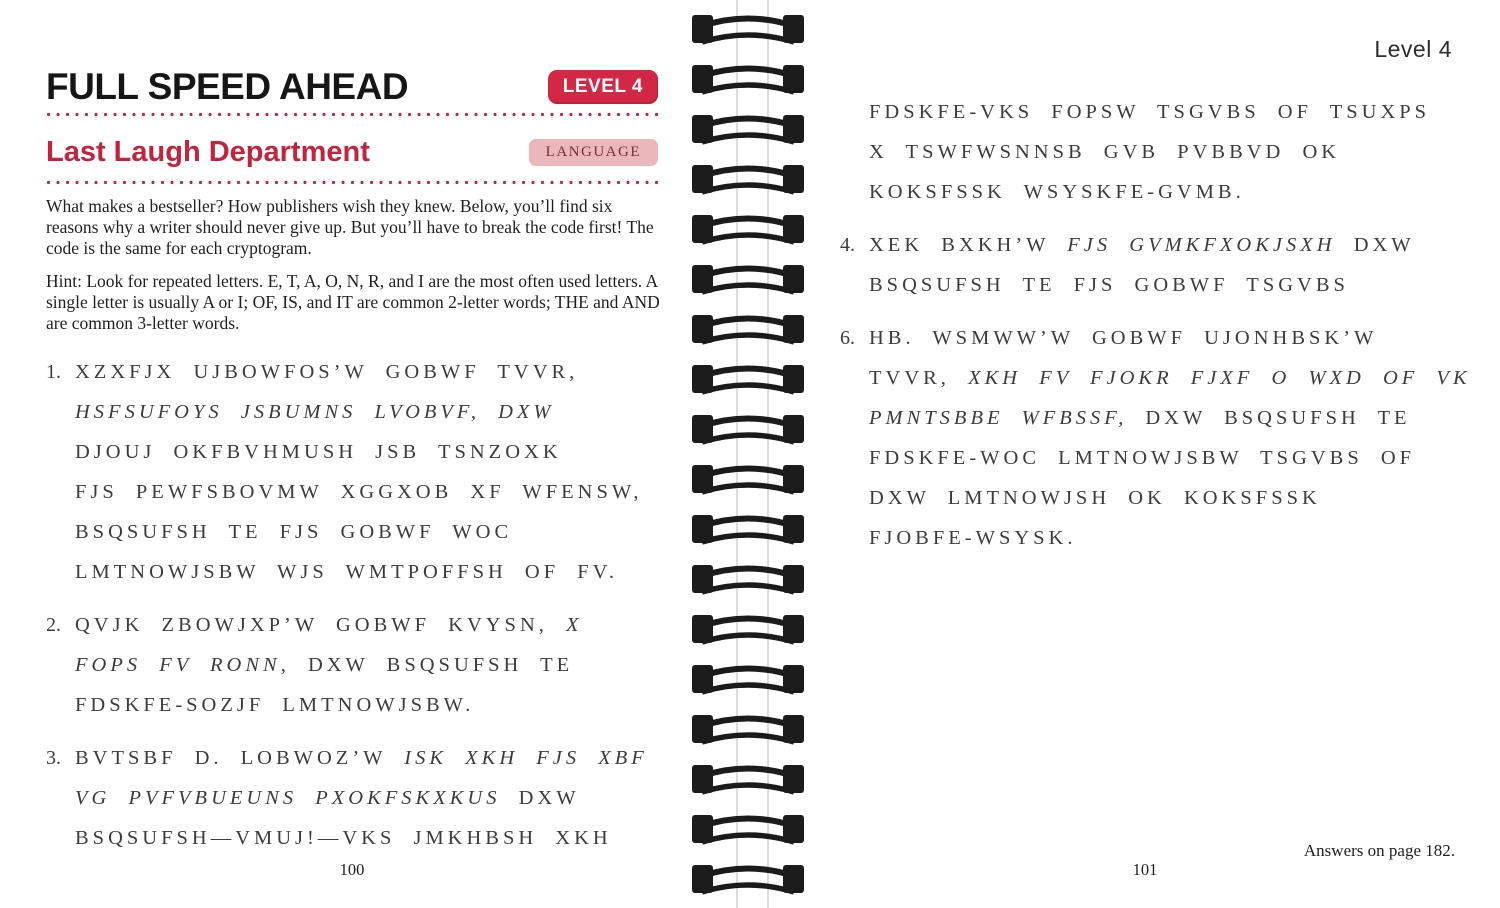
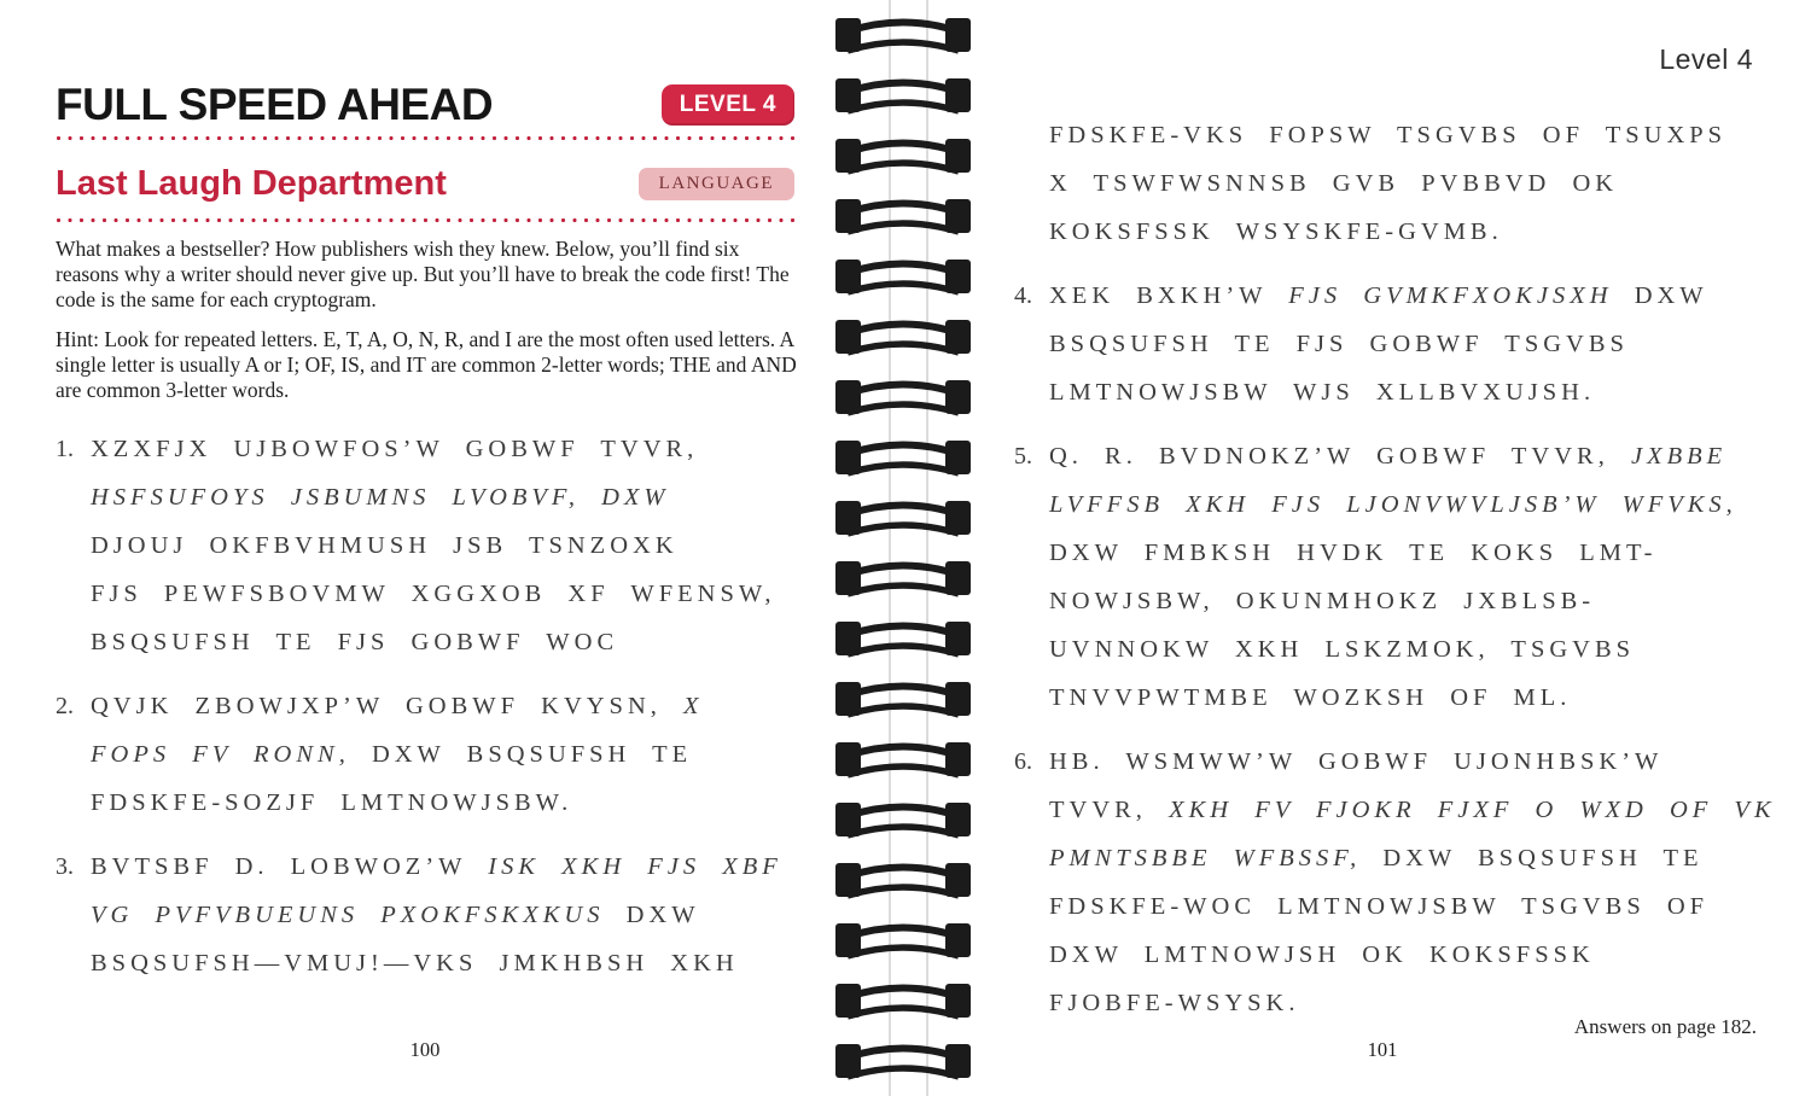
  FULL SPEED AHEAD
  LEVEL 4
  Last Laugh Department
  LANGUAGE
  What makes a bestseller? How publishers wish they knew. Below, you’ll find six reasons why a writer should never give up. But you’ll have to break the code first! The code is the same for each cryptogram.
  Hint: Look for repeated letters. E, T, A, O, N, R, and I are the most often used letters. A single letter is usually A or I; OF, IS, and IT are common 2-letter words; THE and AND are common 3-letter words.
  1.
  XZXFJX UJBOWFOS’W GOBWF TVVR,
  HSFSUFOYS JSBUMNS LVOBVF, DXW
  DJOUJ OKFBVHMUSH JSB TSNZOXK
  FJS PEWFSBOVMW XGGXOB XF WFENSW,
  BSQSUFSH TE FJS GOBWF WOC
- LMTNOWJSBW WJS WMTPOFFSH OF FV.
  2.
  QVJK ZBOWJXP’W GOBWF KVYSN, X
  FOPS FV RONN, DXW BSQSUFSH TE
  FDSKFE-SOZJF LMTNOWJSBW.
  3.
  BVTSBF D. LOBWOZ’W ISK XKH FJS XBF
  VG PVFVBUEUNS PXOKFSKXKUS DXW
  BSQSUFSH—VMUJ!—VKS JMKHBSH XKH
  100
  Level 4
  FDSKFE-VKS FOPSW TSGVBS OF TSUXPS
  X TSWFWSNNSB GVB PVBBVD OK
  KOKSFSSK WSYSKFE-GVMB.
  4.
  XEK BXKH’W FJS GVMKFXOKJSXH DXW
  BSQSUFSH TE FJS GOBWF TSGVBS
+ LMTNOWJSBW WJS XLLBVXUJSH.
+ 5.
+ Q. R. BVDNOKZ’W GOBWF TVVR, JXBBE
+ LVFFSB XKH FJS LJONVWVLJSB’W WFVKS,
+ DXW FMBKSH HVDK TE KOKS LMT-
+ NOWJSBW, OKUNMHOKZ JXBLSB-
+ UVNNOKW XKH LSKZMOK, TSGVBS
+ TNVVPWTMBE WOZKSH OF ML.
  6.
  HB. WSMWW’W GOBWF UJONHBSK’W
  TVVR, XKH FV FJOKR FJXF O WXD OF VK
  PMNTSBBE WFBSSF, DXW BSQSUFSH TE
  FDSKFE-WOC LMTNOWJSBW TSGVBS OF
  DXW LMTNOWJSH OK KOKSFSSK
  FJOBFE-WSYSK.
  Answers on page 182.
  101
